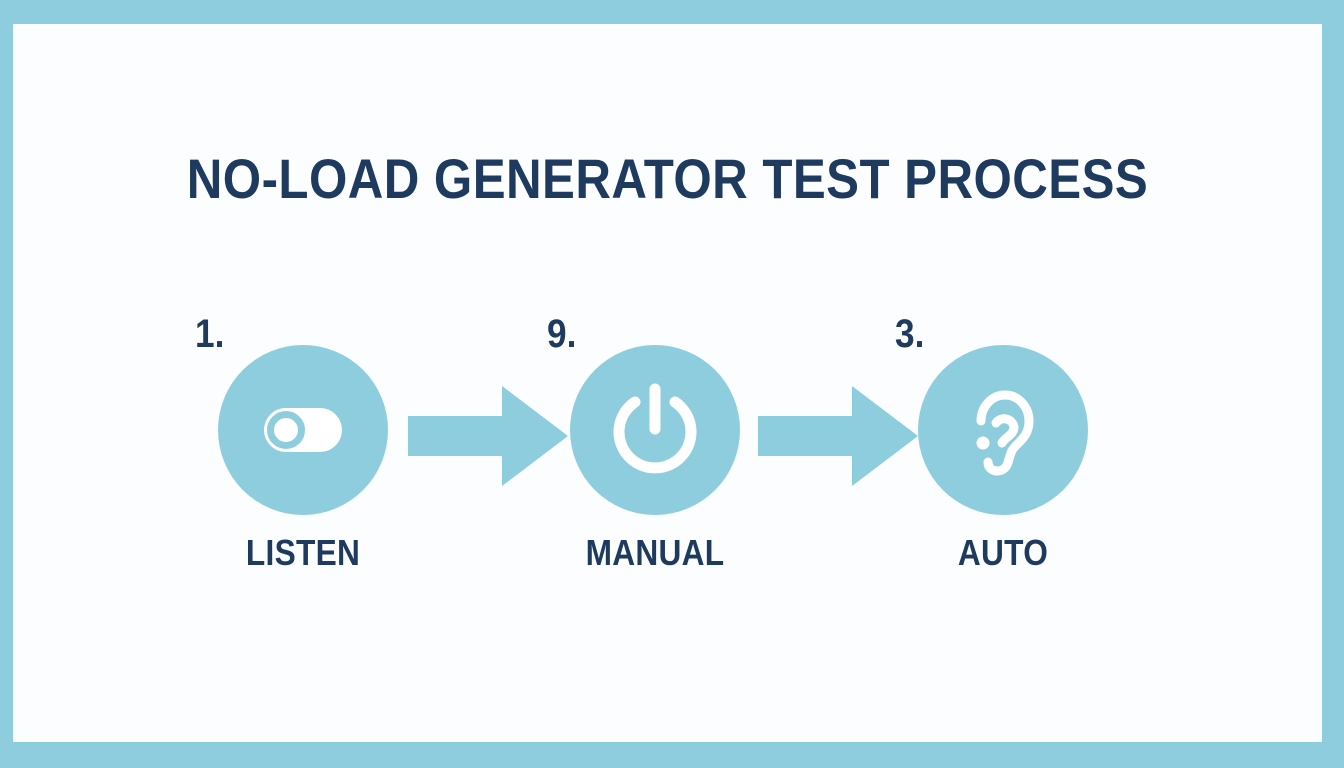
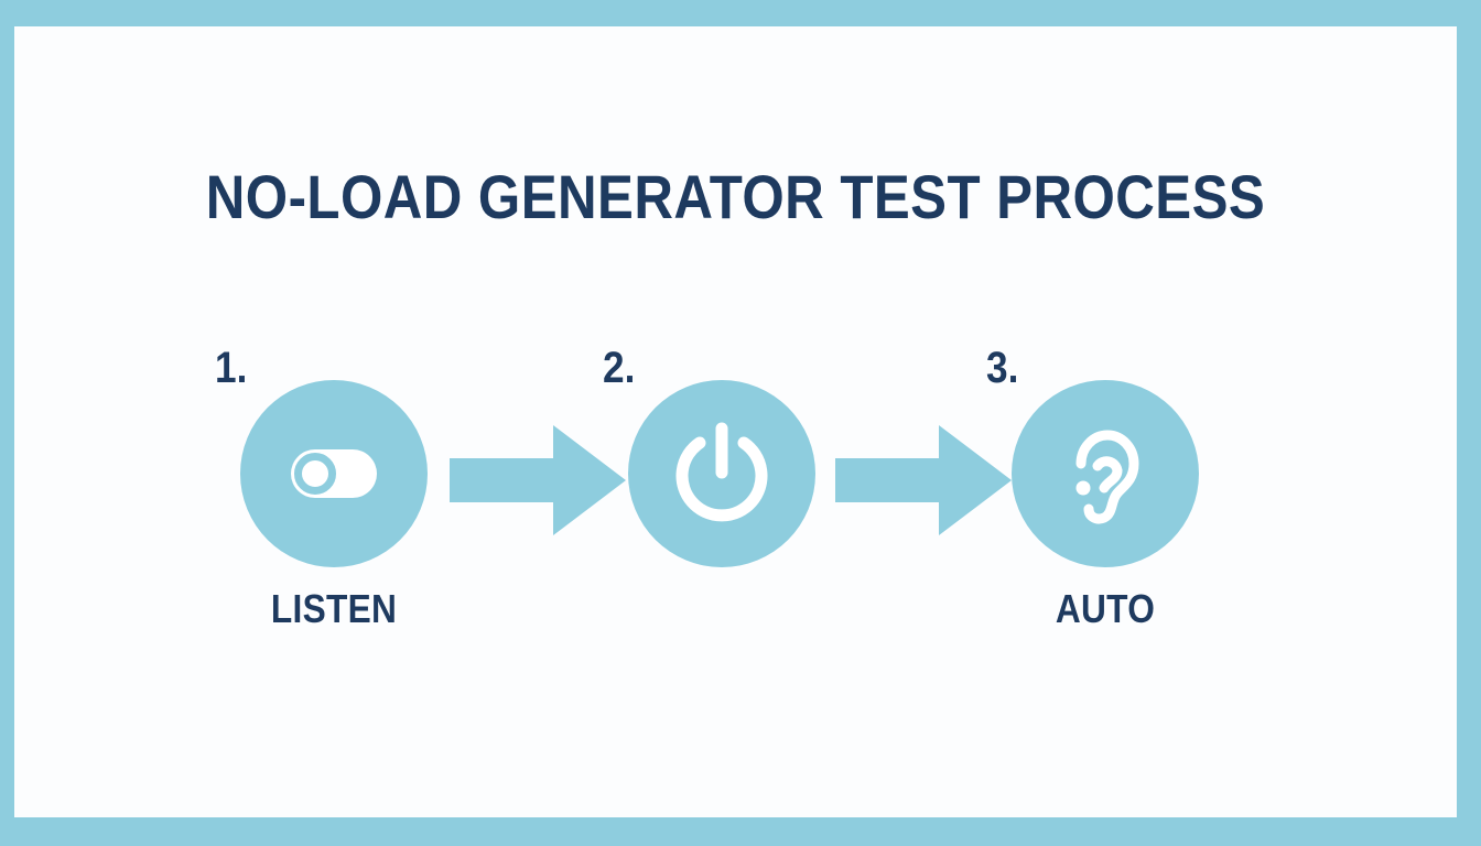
  NO-LOAD GENERATOR TEST PROCESS
  1.
  LISTEN
- 9.
+ 2.
- MANUAL
  3.
  AUTO
